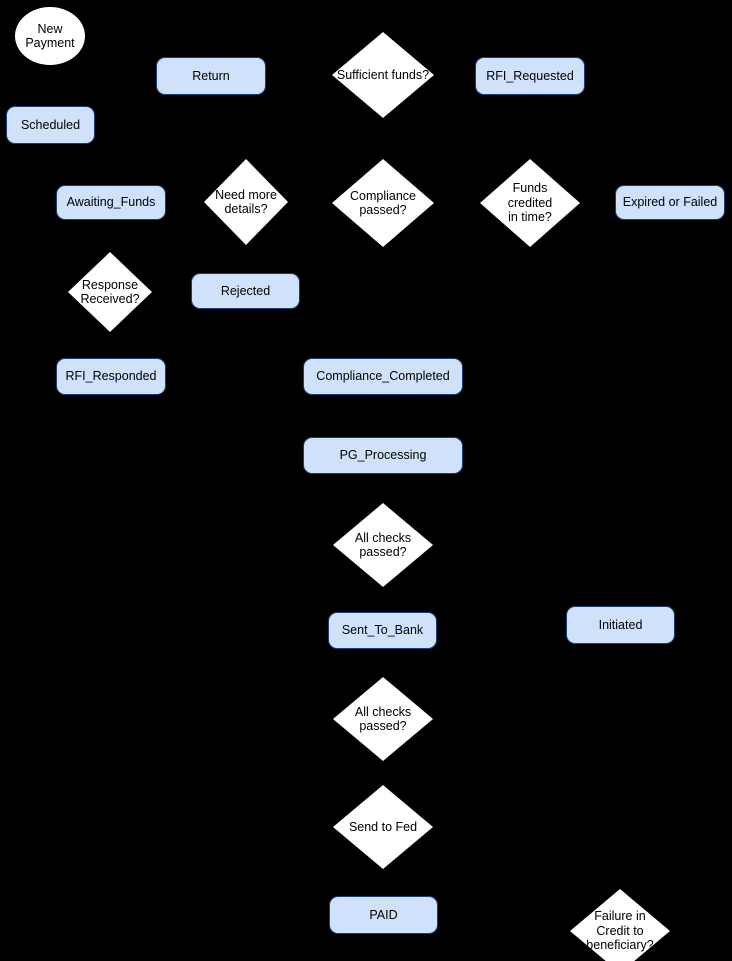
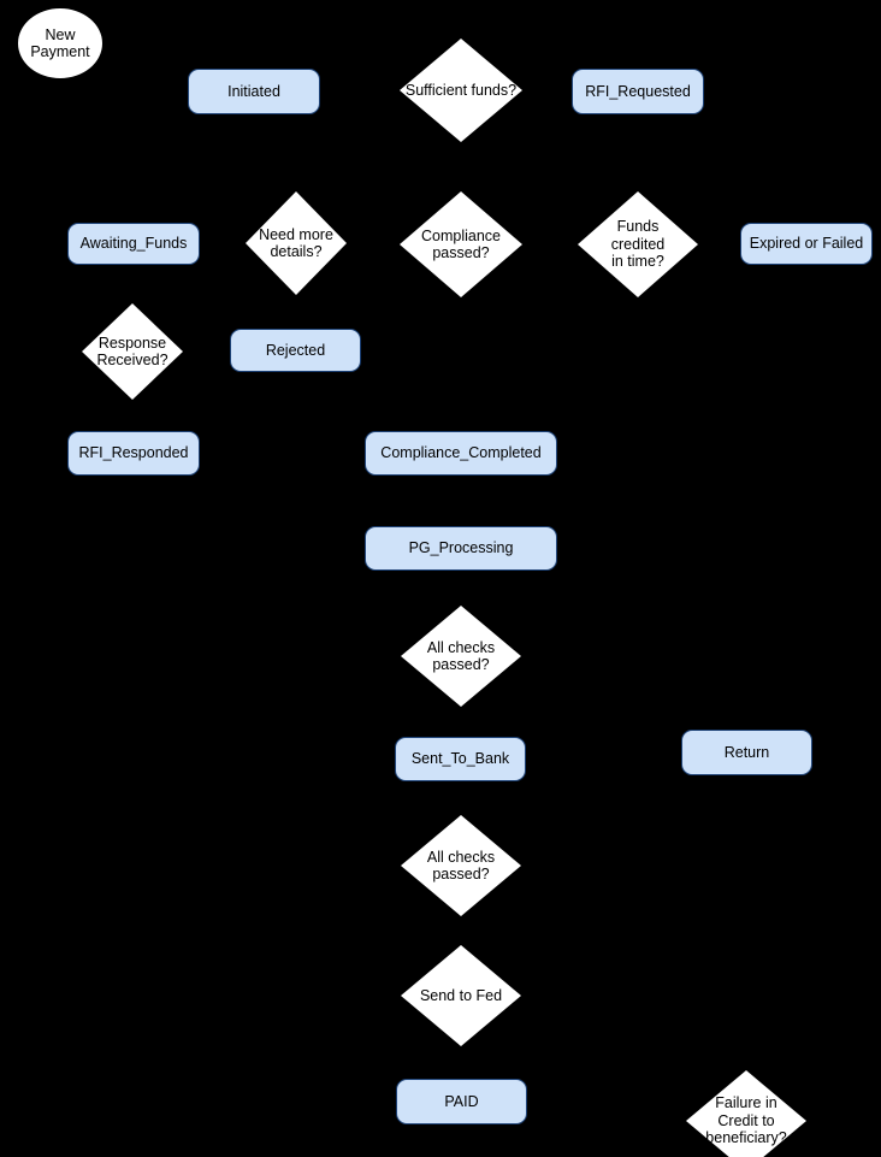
  New
  Payment
- Return
+ Initiated
  Sufficient funds?
  RFI_Requested
- Scheduled
  Awaiting_Funds
  Need more
  details?
  Compliance
  passed?
  Funds
  credited
  in time?
  Expired or Failed
  Response
  Received?
  Rejected
  RFI_Responded
  Compliance_Completed
  PG_Processing
  All checks
  passed?
  Sent_To_Bank
- Initiated
+ Return
  All checks
  passed?
  Send to Fed
  PAID
  Failure in
  Credit to
  beneficiary?
